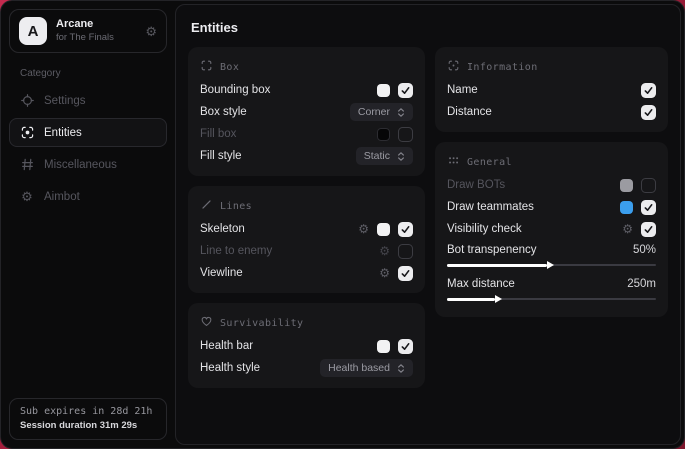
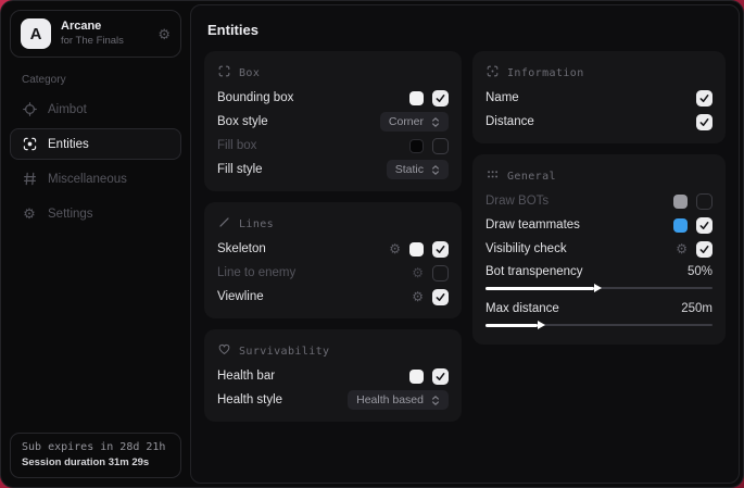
  A
  Arcane
  for The Finals
  ⚙
  Category
- Settings
+ Aimbot
  Entities
  Miscellaneous
  ⚙
- Aimbot
+ Settings
  Sub expires in 28d 21h
  Session duration 31m 29s
  Entities
  Box
  Bounding box
  Box style
  Corner
  Fill box
  Fill style
  Static
  Lines
  Skeleton
  ⚙
  Line to enemy
  ⚙
  Viewline
  ⚙
  Survivability
  Health bar
  Health style
  Health based
  Information
  Name
  Distance
  General
  Draw BOTs
  Draw teammates
  Visibility check
  ⚙
  Bot transpenency
  50%
  Max distance
  250m
